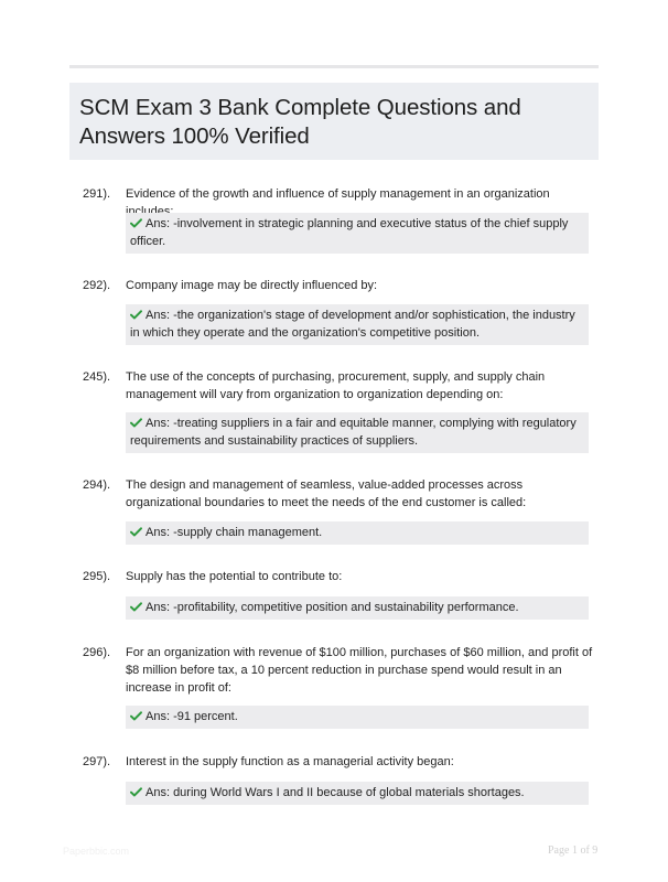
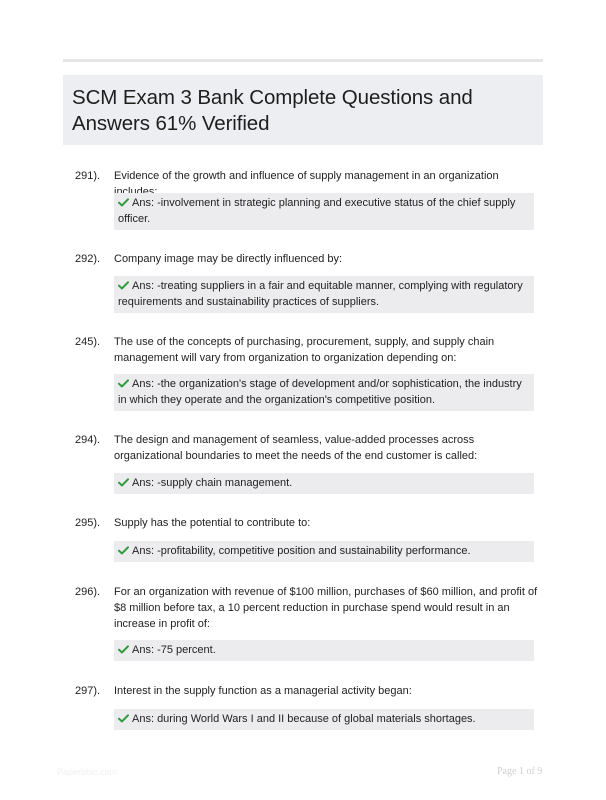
- SCM Exam 3 Bank Complete Questions and Answers 100% Verified
+ SCM Exam 3 Bank Complete Questions and Answers 61% Verified
  291).
  Evidence of the growth and influence of supply management in an organization includes:
  Ans: -involvement in strategic planning and executive status of the chief supply officer.
  292).
  Company image may be directly influenced by:
- Ans: -the organization's stage of development and/or sophistication, the industry in which they operate and the organization's competitive position.
+ Ans: -treating suppliers in a fair and equitable manner, complying with regulatory requirements and sustainability practices of suppliers.
  245).
  The use of the concepts of purchasing, procurement, supply, and supply chain management will vary from organization to organization depending on:
- Ans: -treating suppliers in a fair and equitable manner, complying with regulatory requirements and sustainability practices of suppliers.
+ Ans: -the organization's stage of development and/or sophistication, the industry in which they operate and the organization's competitive position.
  294).
  The design and management of seamless, value-added processes across organizational boundaries to meet the needs of the end customer is called:
  Ans: -supply chain management.
  295).
  Supply has the potential to contribute to:
  Ans: -profitability, competitive position and sustainability performance.
  296).
  For an organization with revenue of $100 million, purchases of $60 million, and profit of $8 million before tax, a 10 percent reduction in purchase spend would result in an increase in profit of:
- Ans: -91 percent.
+ Ans: -75 percent.
  297).
  Interest in the supply function as a managerial activity began:
  Ans: during World Wars I and II because of global materials shortages.
  Page 1 of 9
